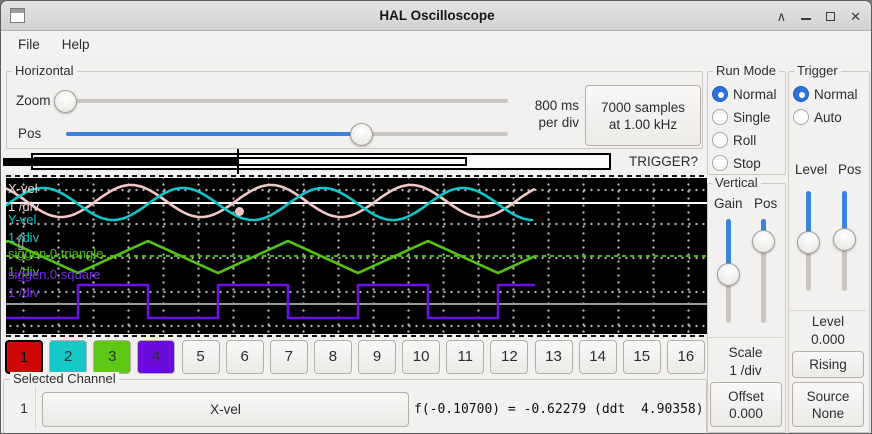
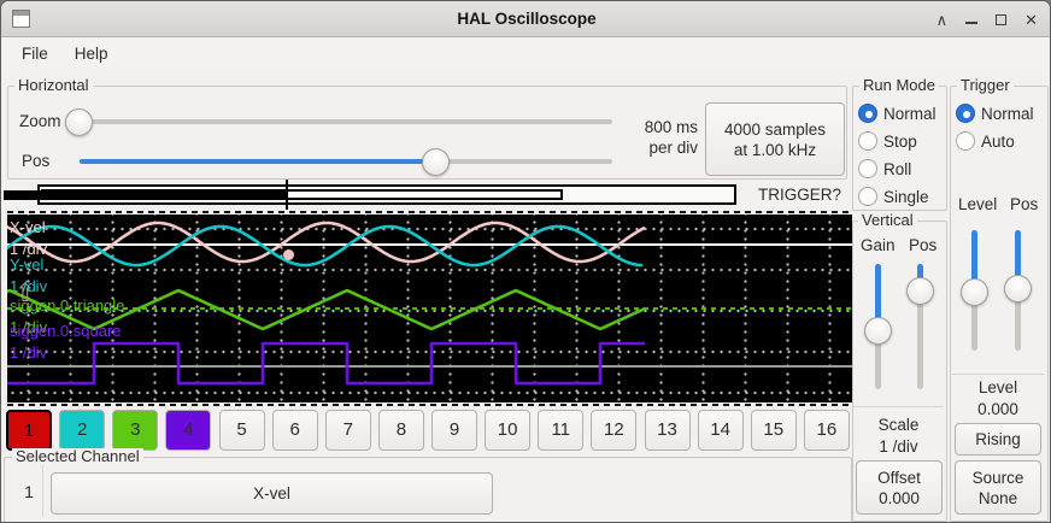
  HAL Oscilloscope
  ∧
  ✕
  File
  Help
  Horizontal
  Zoom
  Pos
  800 ms
  per div
- 7000 samples
+ 4000 samples
  at 1.00 kHz
  TRIGGER?
  X-vel
  1 /div
  Y-vel
  1 /div
  siggen.0.triangle
  1 /div
  siggen.0.square
  1 /div
  ⇧
  1
  2
  3
  4
  5
  6
  7
  8
  9
  10
  11
  12
  13
  14
  15
  16
  Selected Channel
  1
  X-vel
- f(-0.10700) = -0.62279 (ddt 4.90358)
  Run Mode
  Trigger
  Level
  Pos
  Level
  0.000
  Rising
  Source
  None
  Vertical
  Gain
  Pos
  Scale
  1 /div
  Offset
  0.000
  Normal
- Single
+ Stop
  Roll
- Stop
+ Single
  Normal
  Auto
